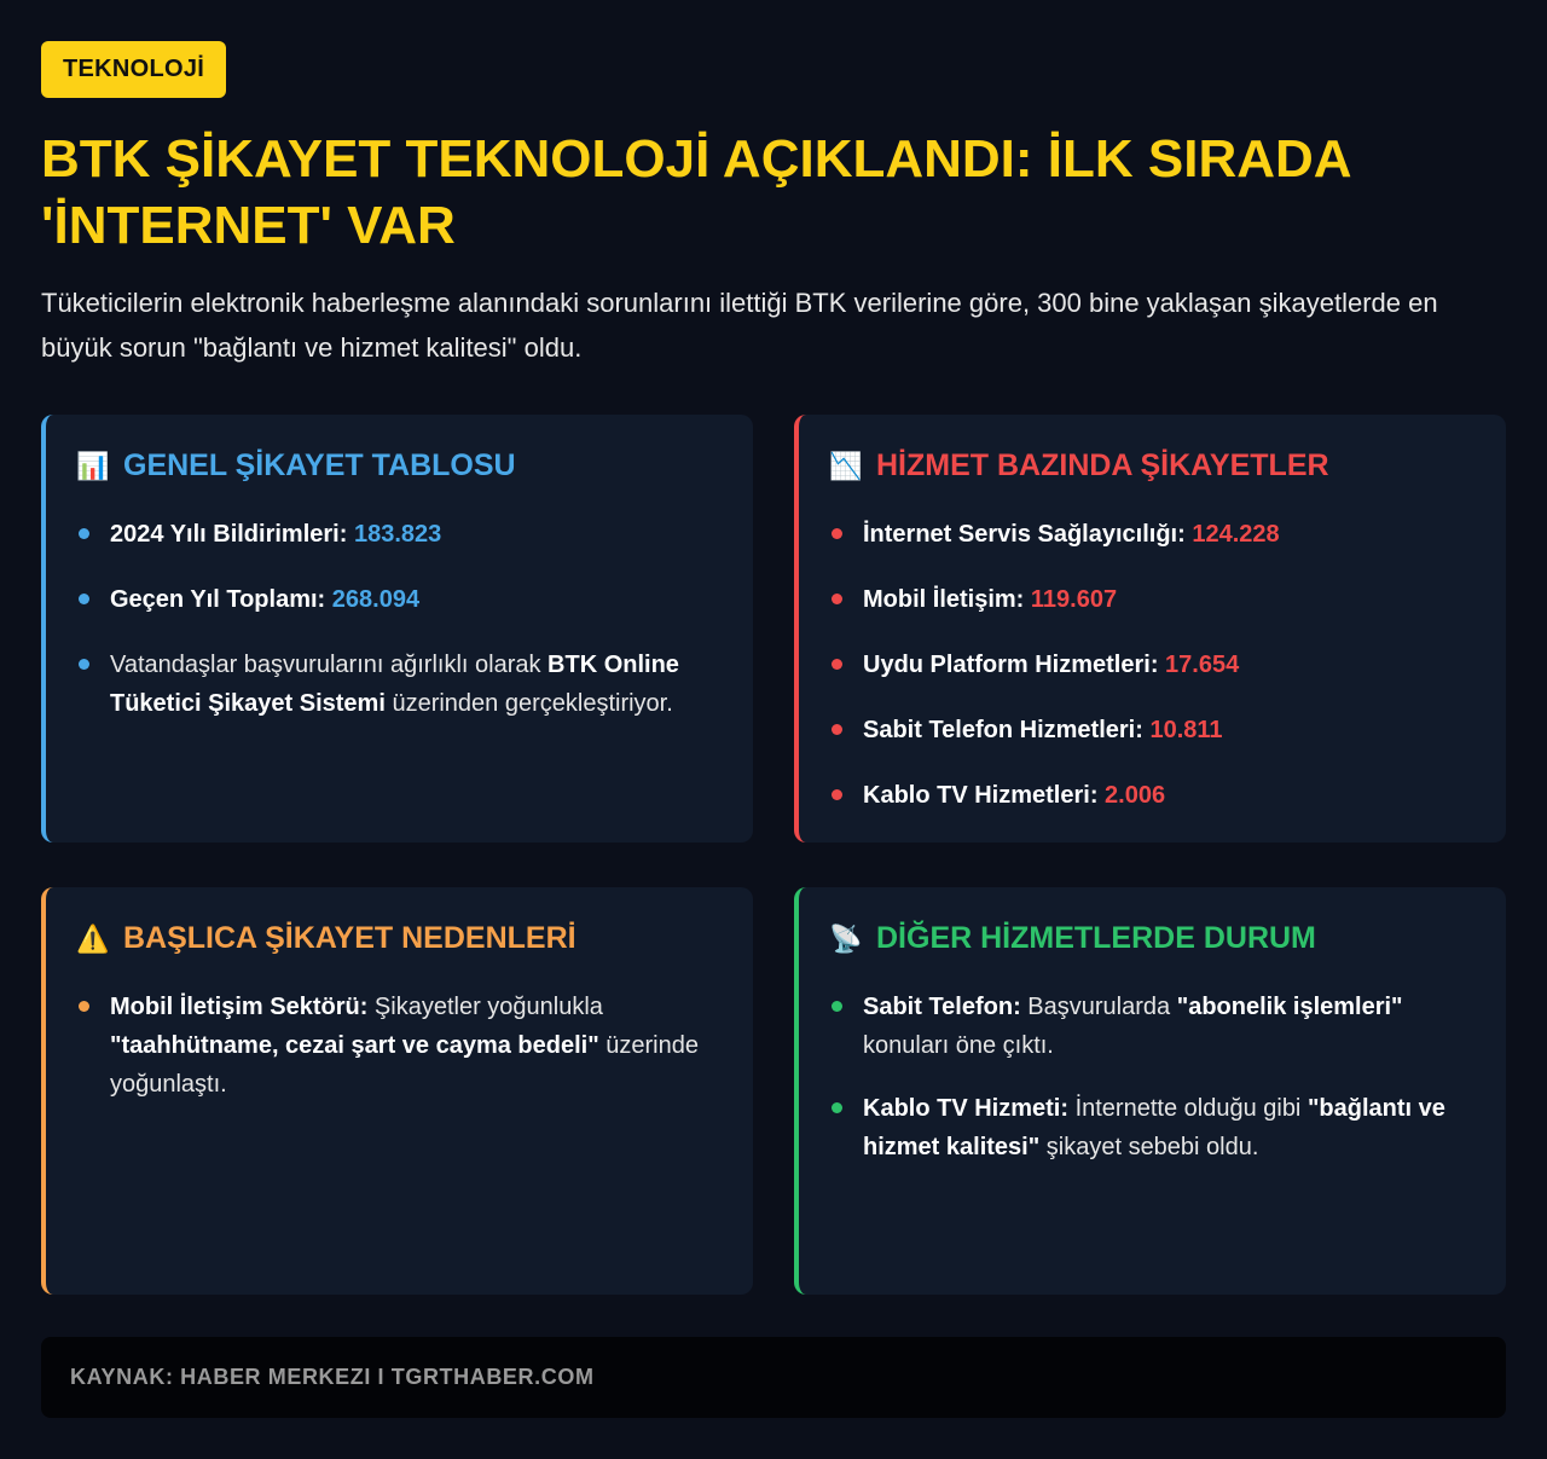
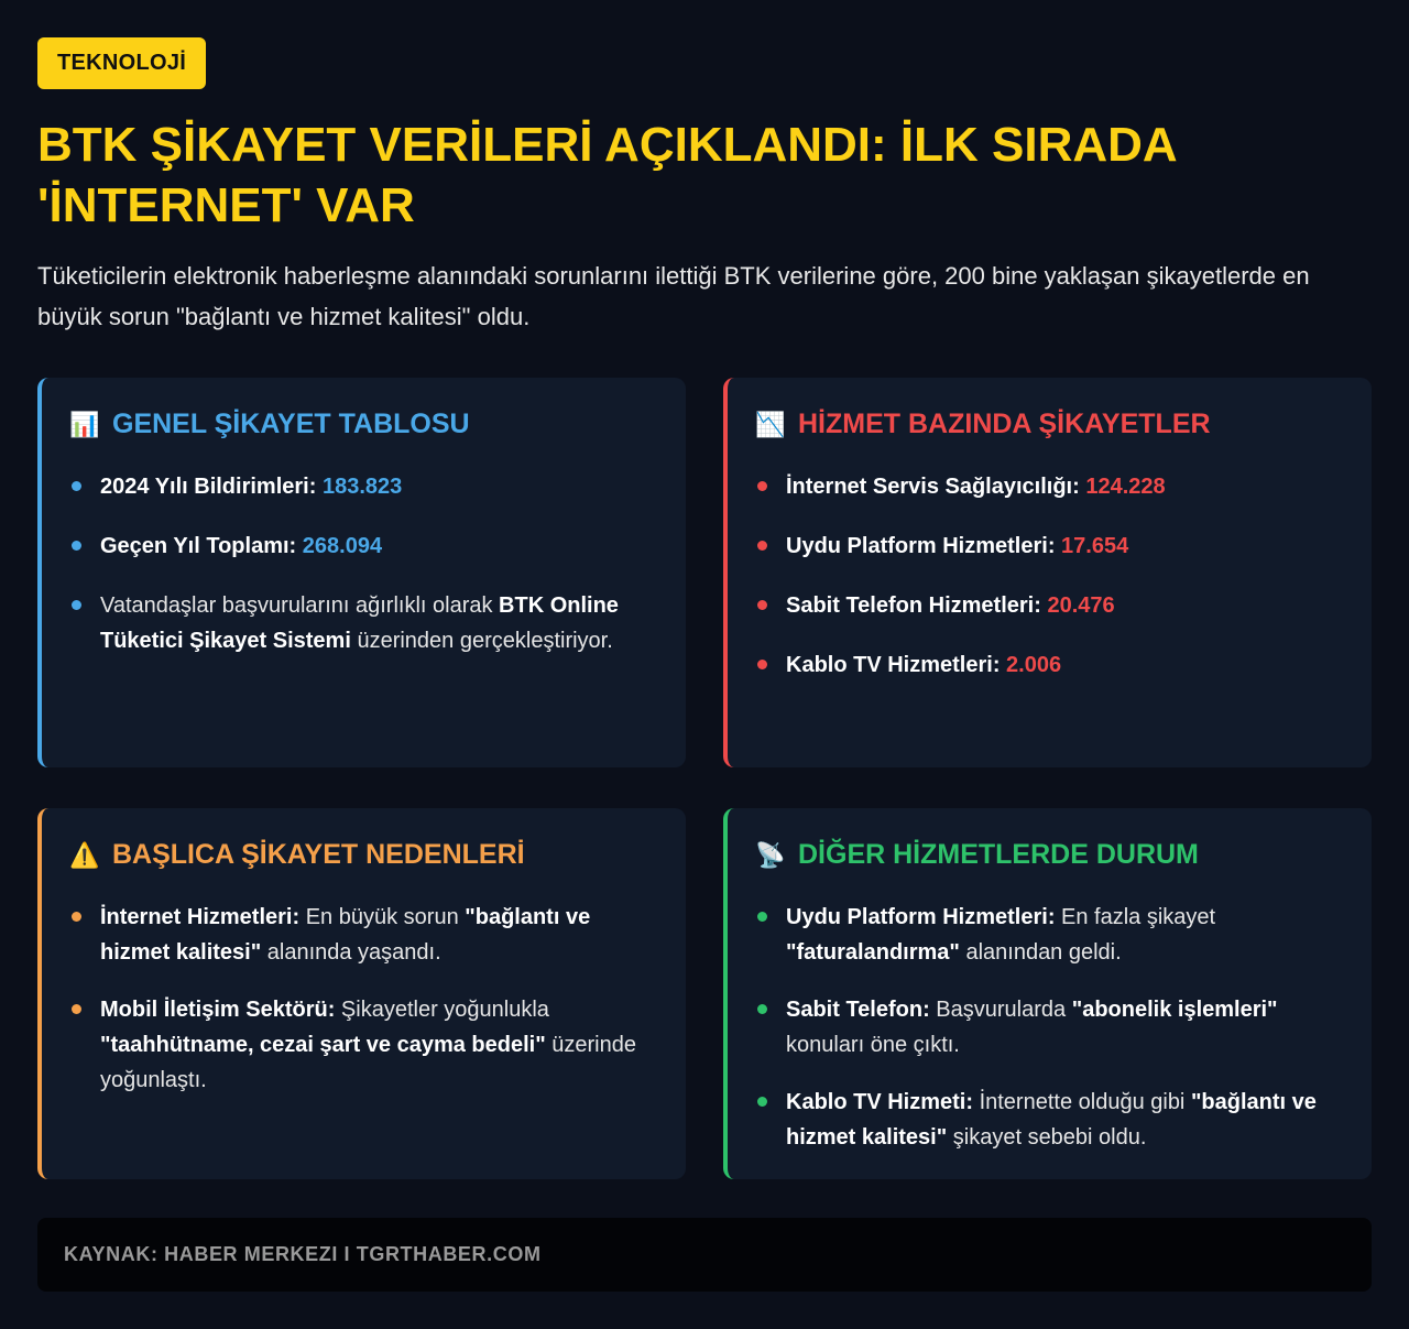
  TEKNOLOJİ
- BTK ŞİKAYET TEKNOLOJİ AÇIKLANDI: İLK SIRADA 'İNTERNET' VAR
+ BTK ŞİKAYET VERİLERİ AÇIKLANDI: İLK SIRADA 'İNTERNET' VAR
- Tüketicilerin elektronik haberleşme alanındaki sorunlarını ilettiği BTK verilerine göre, 300 bine yaklaşan şikayetlerde en büyük sorun "bağlantı ve hizmet kalitesi" oldu.
+ Tüketicilerin elektronik haberleşme alanındaki sorunlarını ilettiği BTK verilerine göre, 200 bine yaklaşan şikayetlerde en büyük sorun "bağlantı ve hizmet kalitesi" oldu.
  📊
  GENEL ŞİKAYET TABLOSU
  2024 Yılı Bildirimleri: 183.823
  Geçen Yıl Toplamı: 268.094
  Vatandaşlar başvurularını ağırlıklı olarak BTK Online Tüketici Şikayet Sistemi üzerinden gerçekleştiriyor.
  📉
  HİZMET BAZINDA ŞİKAYETLER
  İnternet Servis Sağlayıcılığı: 124.228
- Mobil İletişim: 119.607
  Uydu Platform Hizmetleri: 17.654
- Sabit Telefon Hizmetleri: 10.811
+ Sabit Telefon Hizmetleri: 20.476
  Kablo TV Hizmetleri: 2.006
  ⚠️
  BAŞLICA ŞİKAYET NEDENLERİ
+ İnternet Hizmetleri: En büyük sorun "bağlantı ve hizmet kalitesi" alanında yaşandı.
  Mobil İletişim Sektörü: Şikayetler yoğunlukla "taahhütname, cezai şart ve cayma bedeli" üzerinde yoğunlaştı.
  📡
  DİĞER HİZMETLERDE DURUM
+ Uydu Platform Hizmetleri: En fazla şikayet "faturalandırma" alanından geldi.
  Sabit Telefon: Başvurularda "abonelik işlemleri" konuları öne çıktı.
  Kablo TV Hizmeti: İnternette olduğu gibi "bağlantı ve hizmet kalitesi" şikayet sebebi oldu.
  KAYNAK: HABER MERKEZI I TGRTHABER.COM
